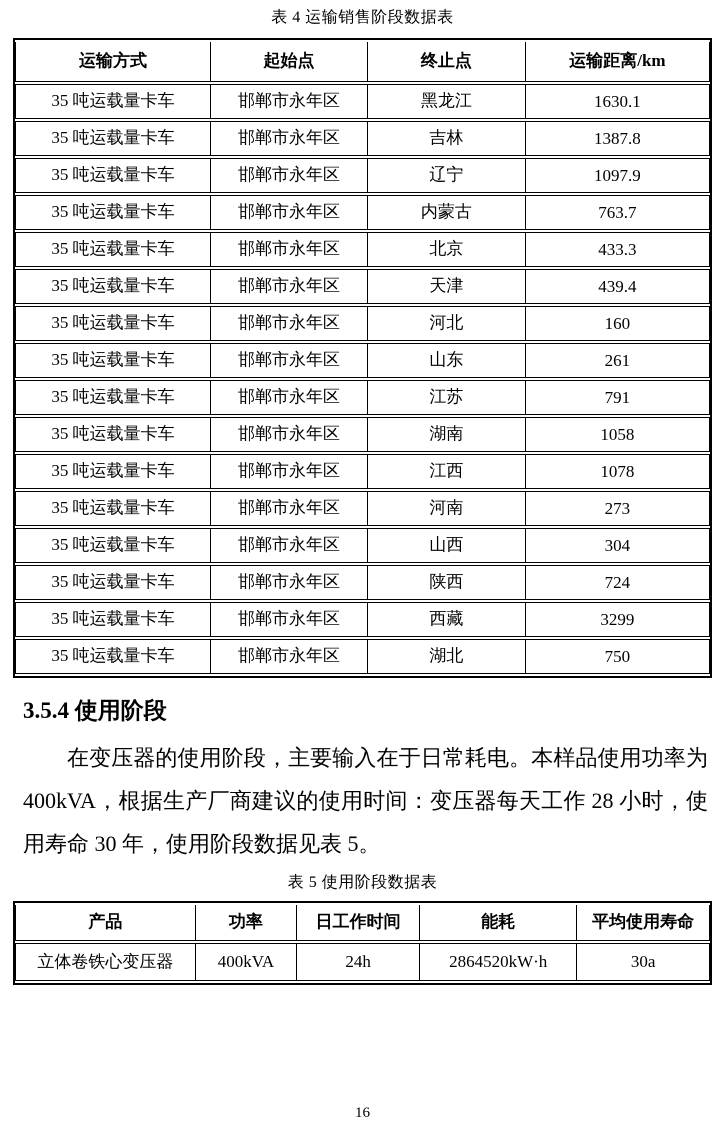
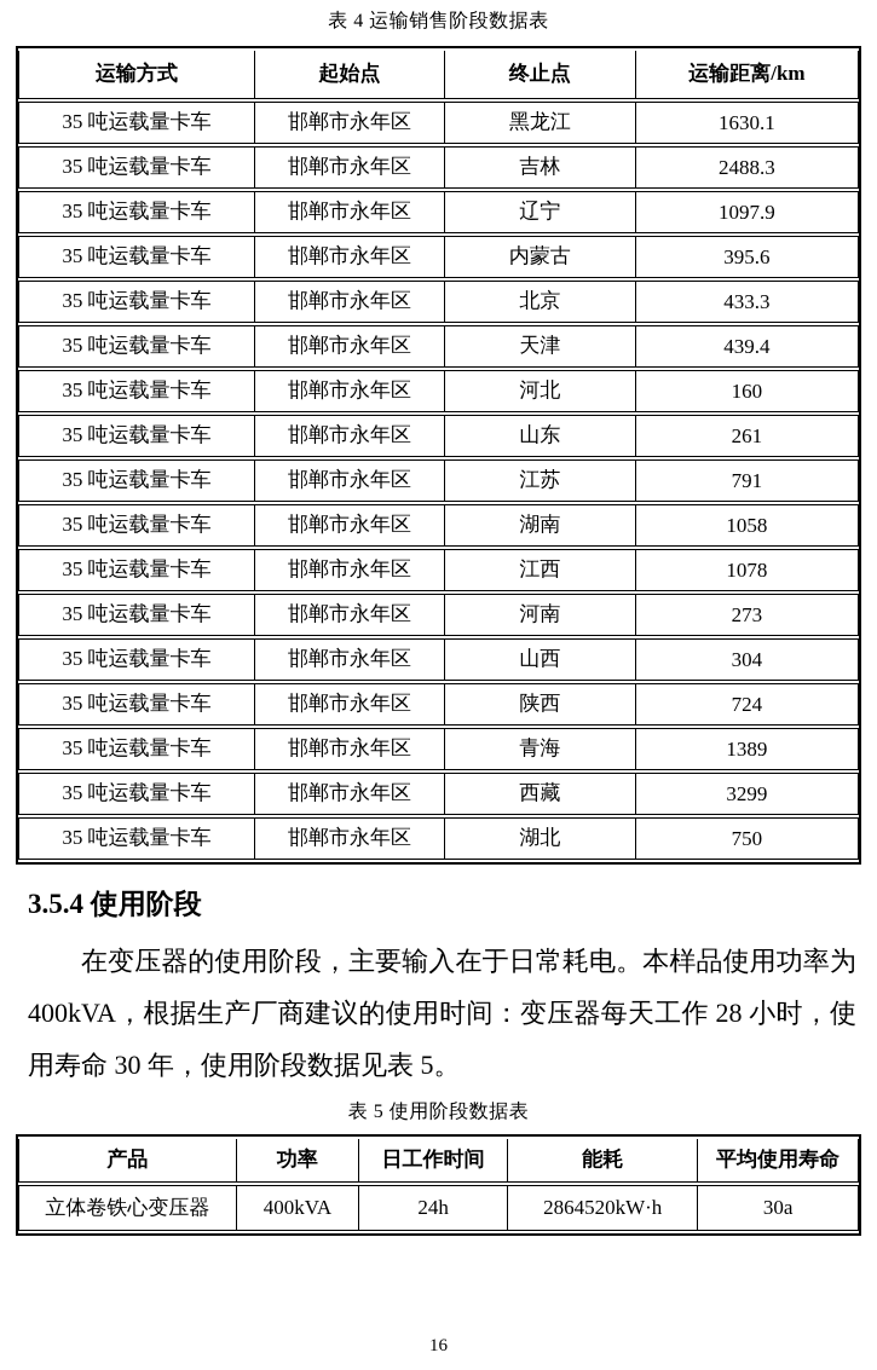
  表 4 运输销售阶段数据表
  运输方式	起始点	终止点	运输距离/km
  35 吨运载量卡车	邯郸市永年区	黑龙江	1630.1
- 35 吨运载量卡车	邯郸市永年区	吉林	1387.8
+ 35 吨运载量卡车	邯郸市永年区	吉林	2488.3
  35 吨运载量卡车	邯郸市永年区	辽宁	1097.9
- 35 吨运载量卡车	邯郸市永年区	内蒙古	763.7
+ 35 吨运载量卡车	邯郸市永年区	内蒙古	395.6
  35 吨运载量卡车	邯郸市永年区	北京	433.3
  35 吨运载量卡车	邯郸市永年区	天津	439.4
  35 吨运载量卡车	邯郸市永年区	河北	160
  35 吨运载量卡车	邯郸市永年区	山东	261
  35 吨运载量卡车	邯郸市永年区	江苏	791
  35 吨运载量卡车	邯郸市永年区	湖南	1058
  35 吨运载量卡车	邯郸市永年区	江西	1078
  35 吨运载量卡车	邯郸市永年区	河南	273
  35 吨运载量卡车	邯郸市永年区	山西	304
  35 吨运载量卡车	邯郸市永年区	陕西	724
+ 35 吨运载量卡车	邯郸市永年区	青海	1389
  35 吨运载量卡车	邯郸市永年区	西藏	3299
  35 吨运载量卡车	邯郸市永年区	湖北	750
  3.5.4 使用阶段
  在变压器的使用阶段，主要输入在于日常耗电。本样品使用功率为
  400kVA，根据生产厂商建议的使用时间：变压器每天工作 28 小时，使
  用寿命 30 年，使用阶段数据见表 5。
  表 5 使用阶段数据表
  产品	功率	日工作时间	能耗	平均使用寿命
  立体卷铁心变压器	400kVA	24h	2864520kW·h	30a
  16
